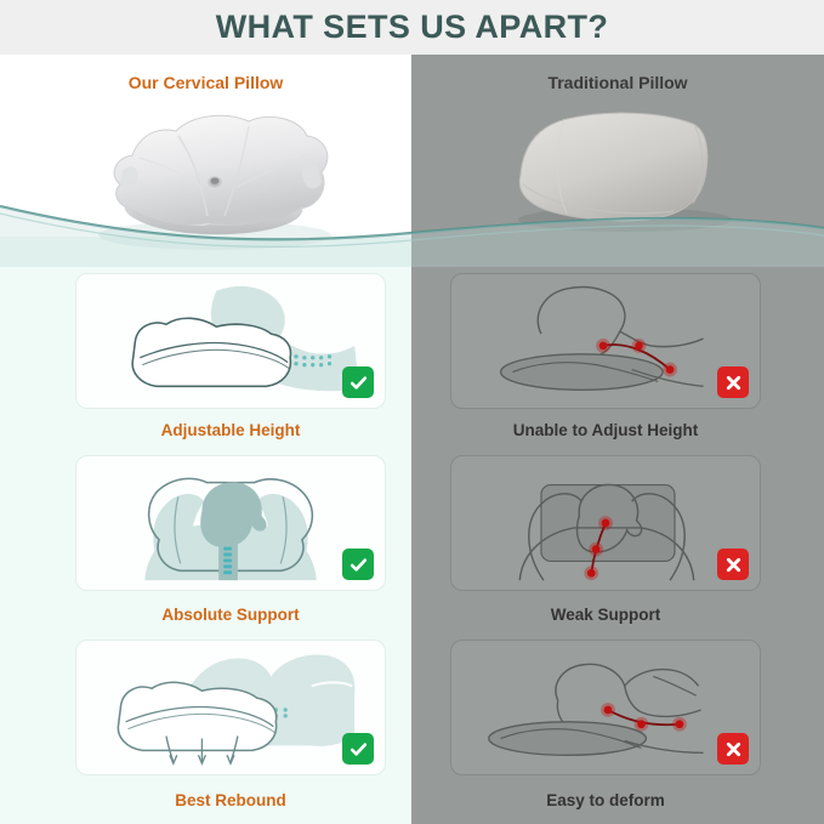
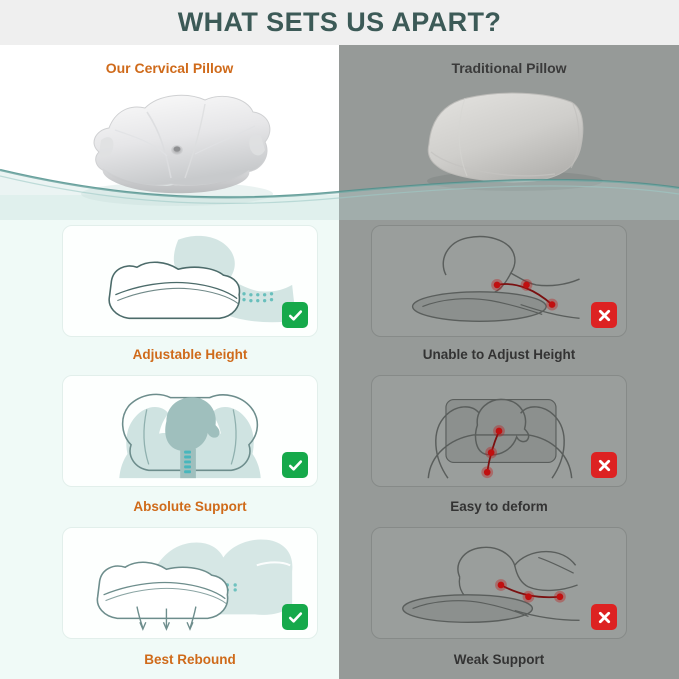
  WHAT SETS US APART?
  Our Cervical Pillow
  Traditional Pillow
  Adjustable Height
  Unable to Adjust Height
  Absolute Support
- Weak Support
+ Easy to deform
  Best Rebound
- Easy to deform
+ Weak Support
